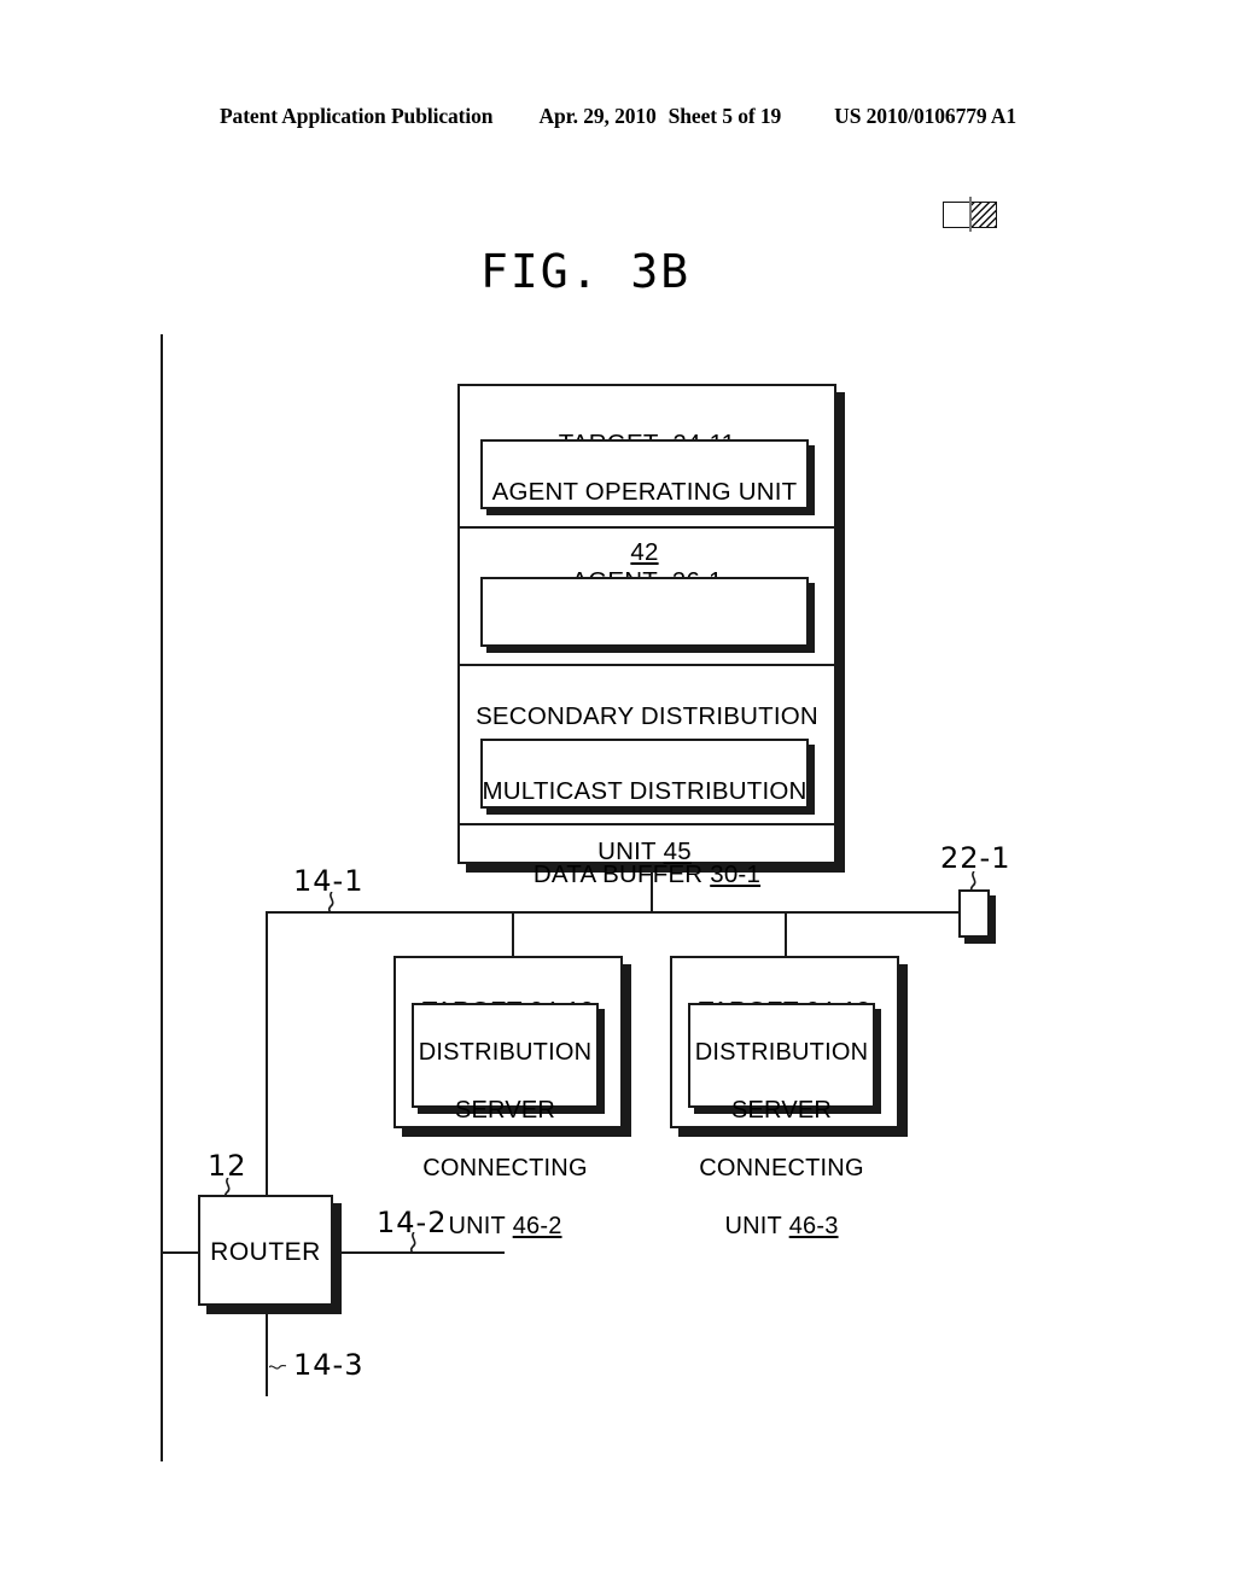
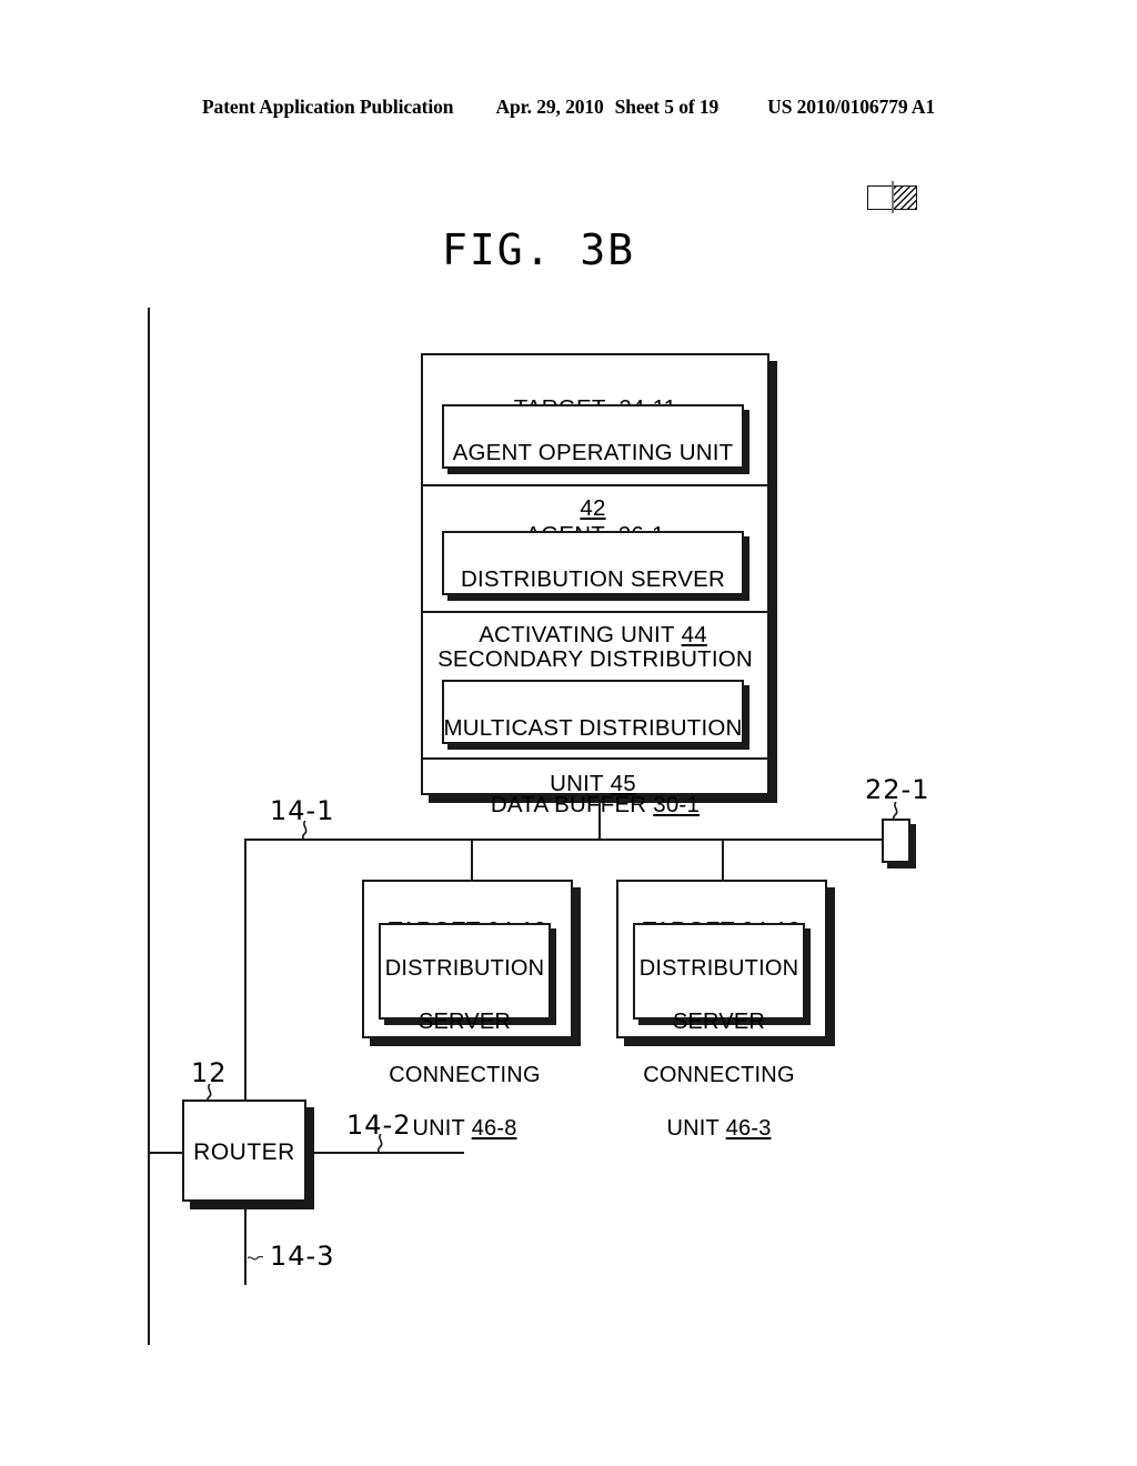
  Patent Application Publication
  Apr. 29, 2010
  Sheet 5 of 19
  US 2010/0106779 A1
  FIG. 3B
  AGENT OPERATING UNIT
  42
+ DISTRIBUTION SERVER
+ ACTIVATING UNIT 44
  SECONDARY DISTRIBUTION
  MULTICAST DISTRIBUTION
  UNIT 45
  DATA BUFFER 30-1
  14-1
  DISTRIBUTION
  SERVER
  CONNECTING
- UNIT 46-2
+ UNIT 46-8
  DISTRIBUTION
  SERVER
  CONNECTING
  UNIT 46-3
  22-1
  12
  ROUTER
  14-2
  14-3
